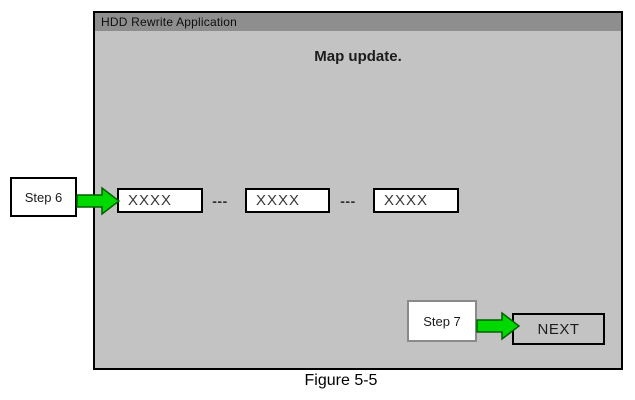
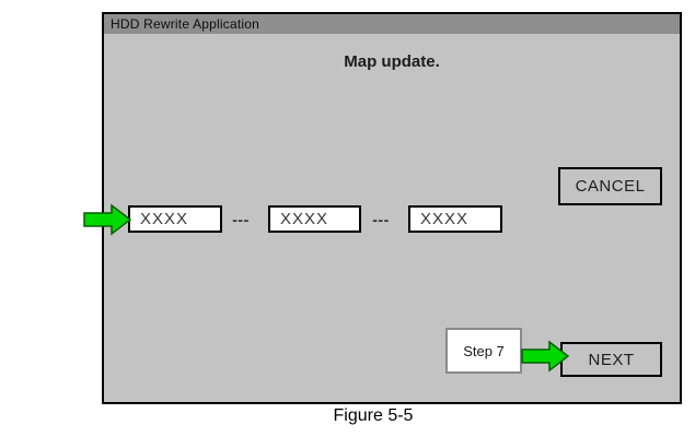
  HDD Rewrite Application
  Map update.
  XXXX
  ---
  XXXX
  ---
  XXXX
+ CANCEL
  NEXT
- Step 6
  Step 7
  Figure 5-5
